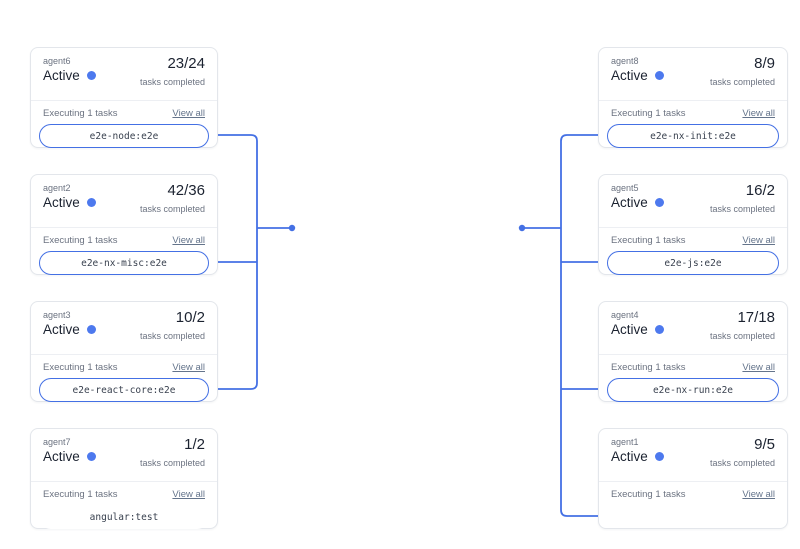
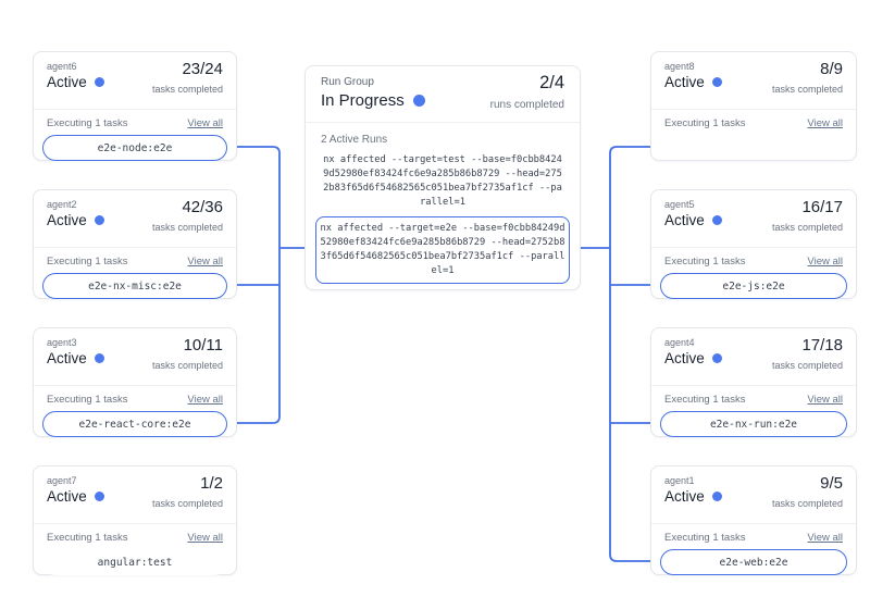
  agent6
  Active
  23/24
  tasks completed
  Executing 1 tasks
  View all
  e2e-node:e2e
  agent2
  Active
  42/36
  tasks completed
  Executing 1 tasks
  View all
  e2e-nx-misc:e2e
  agent3
  Active
- 10/2
+ 10/11
  tasks completed
  Executing 1 tasks
  View all
  e2e-react-core:e2e
  agent7
  Active
  1/2
  tasks completed
  Executing 1 tasks
  View all
  angular:test
+ Run Group
+ In Progress
+ 2/4
+ runs completed
+ 2 Active Runs
+ nx affected --target=test --base=f0cbb84249d52980ef83424fc6e9a285b86b8729 --head=2752b83f65d6f54682565c051bea7bf2735af1cf --parallel=1
+ nx affected --target=e2e --base=f0cbb84249d52980ef83424fc6e9a285b86b8729 --head=2752b83f65d6f54682565c051bea7bf2735af1cf --parallel=1
  agent8
  Active
  8/9
  tasks completed
  Executing 1 tasks
  View all
- e2e-nx-init:e2e
  agent5
  Active
- 16/2
+ 16/17
  tasks completed
  Executing 1 tasks
  View all
  e2e-js:e2e
  agent4
  Active
  17/18
  tasks completed
  Executing 1 tasks
  View all
  e2e-nx-run:e2e
  agent1
  Active
  9/5
  tasks completed
  Executing 1 tasks
  View all
+ e2e-web:e2e
